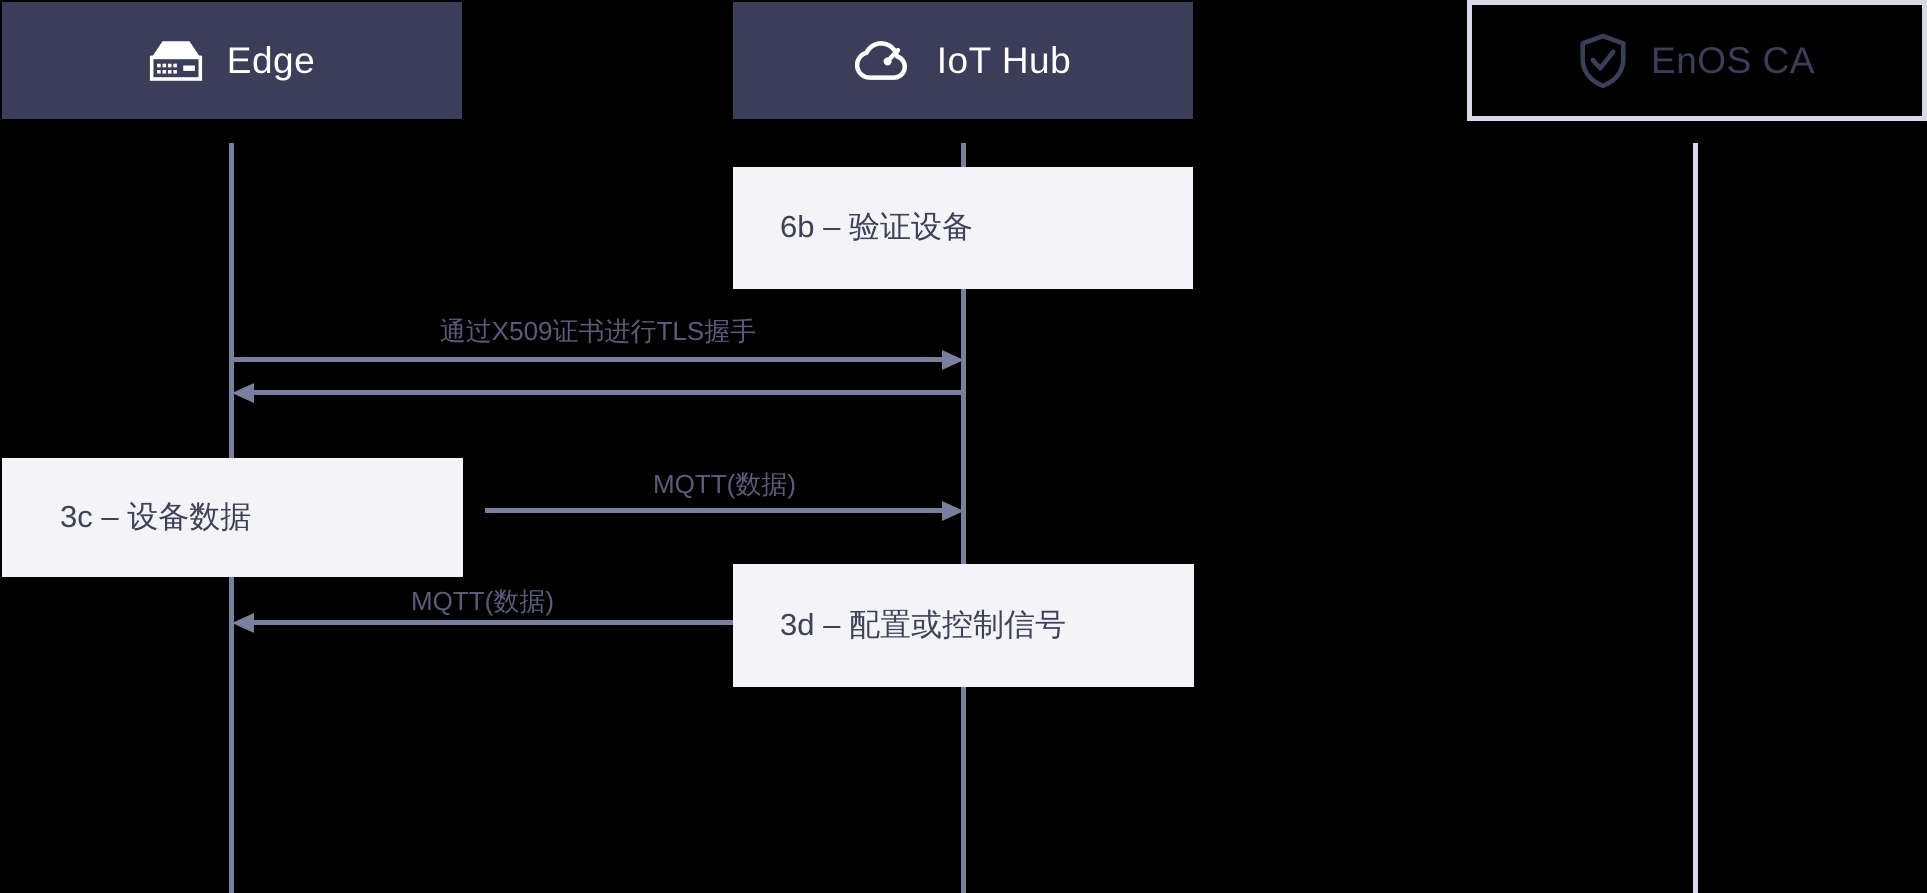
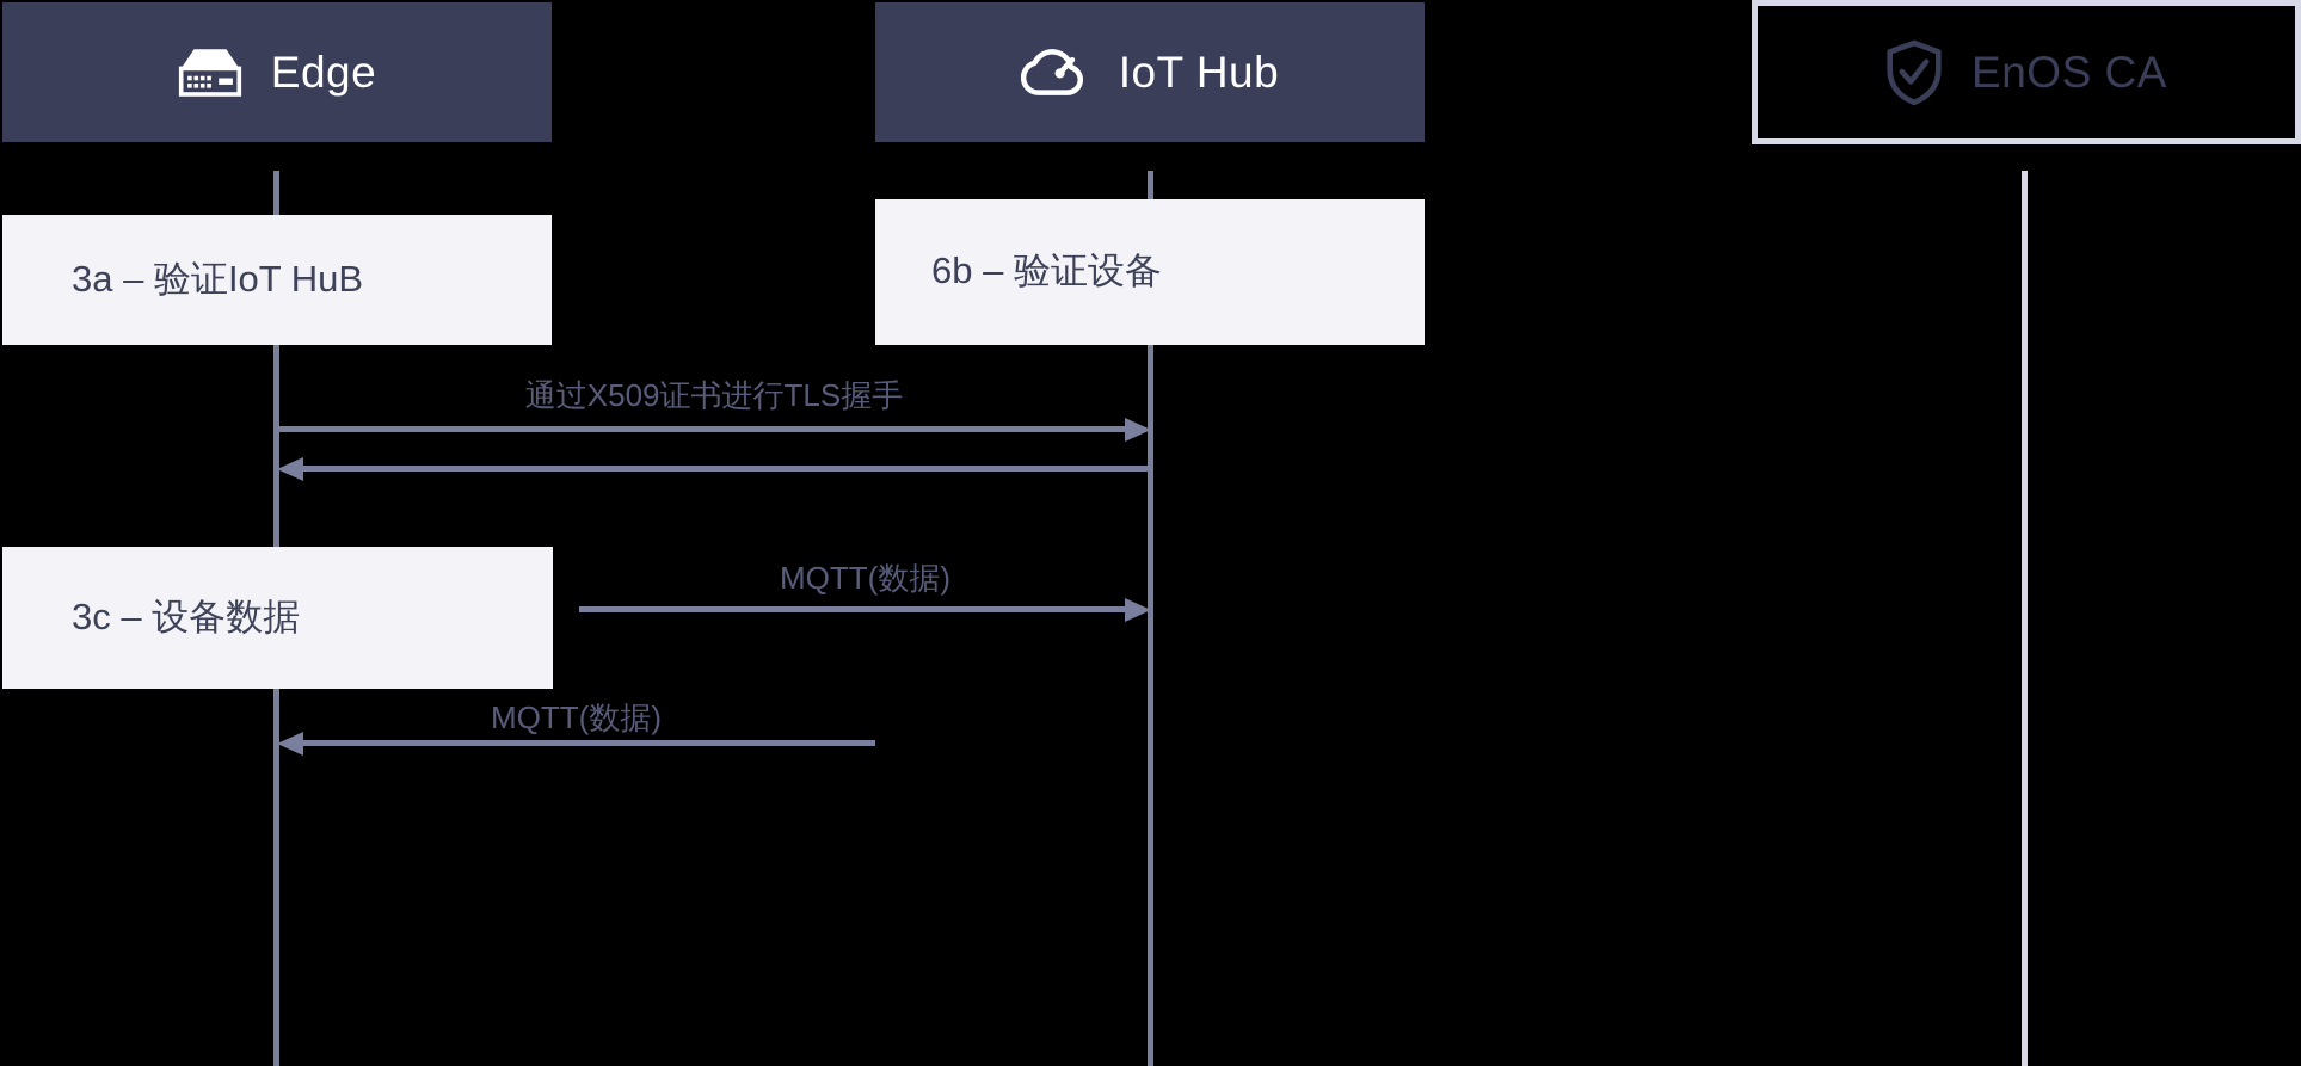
  Edge
  IoT Hub
  EnOS CA
+ 3a – 验证IoT HuB
  6b – 验证设备
  3c – 设备数据
- 3d – 配置或控制信号
  通过X509证书进行TLS握手
  MQTT(数据)
  MQTT(数据)
